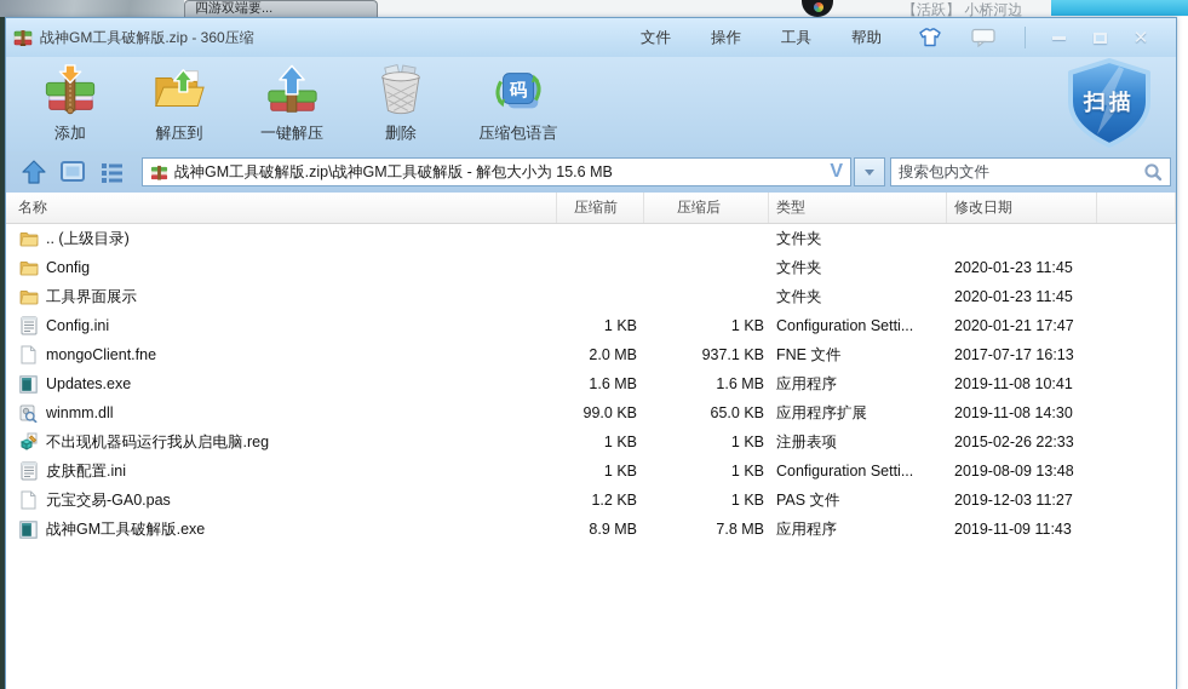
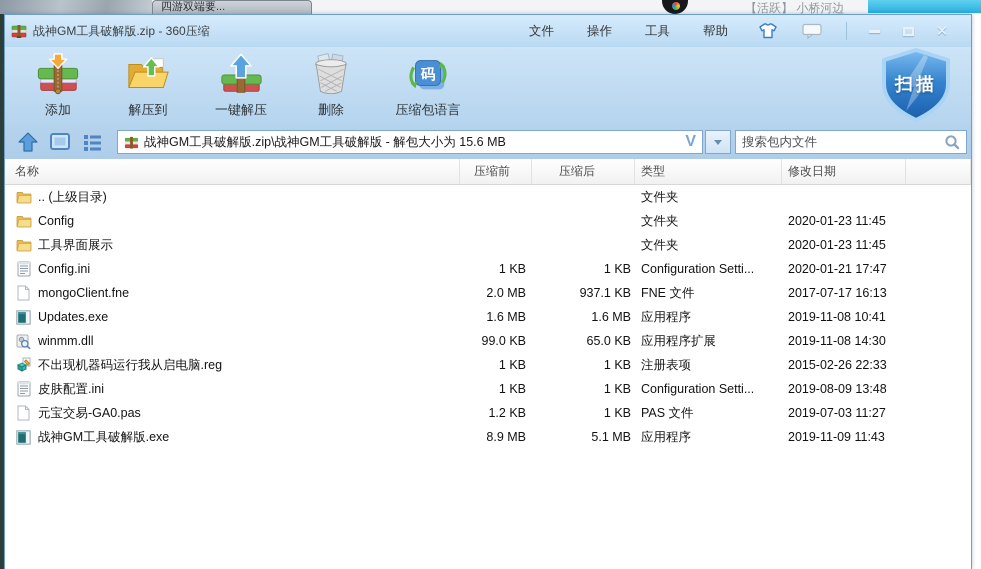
  四游双端要...
  【活跃】 小桥河边
  战神GM工具破解版.zip - 360压缩
  文件
  操作
  工具
  帮助
  ✕
  添加
  解压到
  一键解压
  删除
  码
  压缩包语言
  扫描
  战神GM工具破解版.zip\战神GM工具破解版 - 解包大小为 15.6 MB
  V
  搜索包内文件
  名称
  压缩前
  压缩后
  类型
  修改日期
  .. (上级目录)
  文件夹
  Config
  文件夹
  2020-01-23 11:45
  工具界面展示
  文件夹
  2020-01-23 11:45
  Config.ini
  1 KB
  1 KB
  Configuration Setti...
  2020-01-21 17:47
  mongoClient.fne
  2.0 MB
  937.1 KB
  FNE 文件
  2017-07-17 16:13
  Updates.exe
  1.6 MB
  1.6 MB
  应用程序
  2019-11-08 10:41
  winmm.dll
  99.0 KB
  65.0 KB
  应用程序扩展
  2019-11-08 14:30
  不出现机器码运行我从启电脑.reg
  1 KB
  1 KB
  注册表项
  2015-02-26 22:33
  皮肤配置.ini
  1 KB
  1 KB
  Configuration Setti...
  2019-08-09 13:48
  元宝交易-GA0.pas
  1.2 KB
  1 KB
  PAS 文件
- 2019-12-03 11:27
+ 2019-07-03 11:27
  战神GM工具破解版.exe
  8.9 MB
- 7.8 MB
+ 5.1 MB
  应用程序
  2019-11-09 11:43
